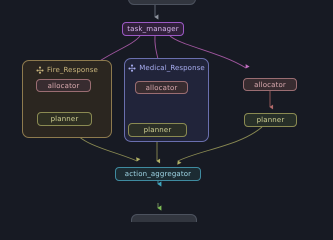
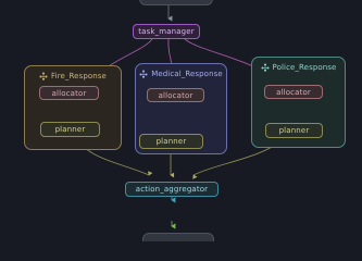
  Fire_Response
  Medical_Response
+ Police_Response
  task_manager
  allocator
  planner
  allocator
  planner
  allocator
  planner
  action_aggregator
